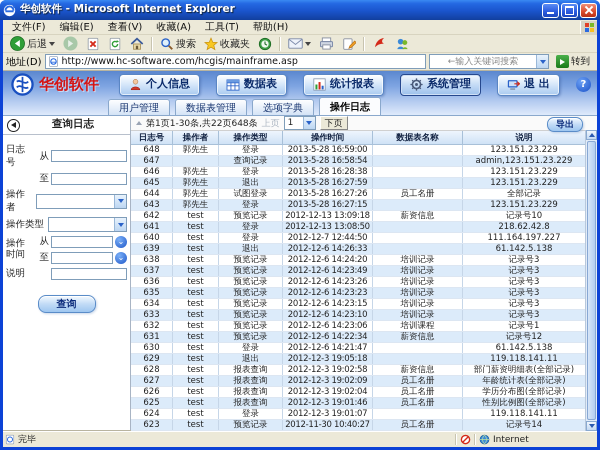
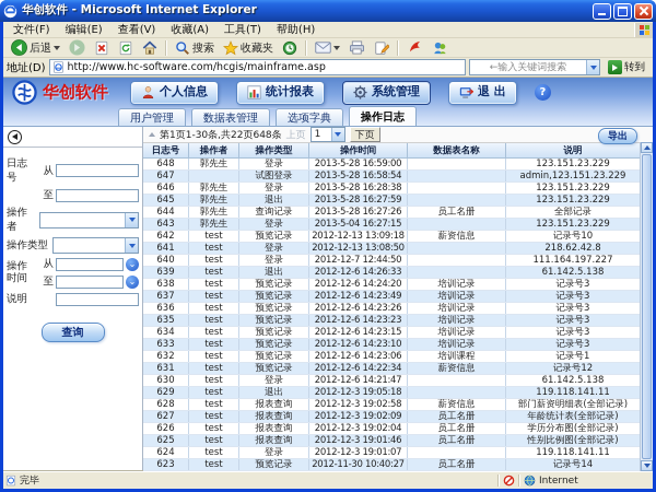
  华创软件 - Microsoft Internet Explorer
  文件(F)
  编辑(E)
  查看(V)
  收藏(A)
  工具(T)
  帮助(H)
  后退
  搜索
  收藏夹
  地址(D)
  http://www.hc-software.com/hcgis/mainframe.asp
  ←输入关键词搜索
  转到
  华创软件
  个人信息
- 数据表
  统计报表
  系统管理
  退 出
  ?
  用户管理
  数据表管理
  选项字典
  操作日志
- 查询日志
  日志号
  从
  至
  操作者
  操作类型
  操作
  时间
  从
  ⌄
  至
  ⌄
  说明
  查询
  第1页1-30条,共22页648条
  上页
  1
  下页
  导出
  日志号
  操作者
  操作类型
  操作时间
  数据表名称
  说明
  648
  郭先生
  登录
  2013-5-28 16:59:00
  123.151.23.229
  647
- 查询记录
+ 试图登录
  2013-5-28 16:58:54
  admin,123.151.23.229
  646
  郭先生
  登录
  2013-5-28 16:28:38
  123.151.23.229
  645
  郭先生
  退出
  2013-5-28 16:27:59
  123.151.23.229
  644
  郭先生
- 试图登录
+ 查询记录
  2013-5-28 16:27:26
  员工名册
  全部记录
  643
  郭先生
  登录
- 2013-5-28 16:27:15
+ 2013-5-04 16:27:15
  123.151.23.229
  642
  test
  预览记录
  2012-12-13 13:09:18
  薪资信息
  记录号10
  641
  test
  登录
  2012-12-13 13:08:50
  218.62.42.8
  640
  test
  登录
  2012-12-7 12:44:50
  111.164.197.227
  639
  test
  退出
  2012-12-6 14:26:33
  61.142.5.138
  638
  test
  预览记录
  2012-12-6 14:24:20
  培训记录
  记录号3
  637
  test
  预览记录
  2012-12-6 14:23:49
  培训记录
  记录号3
  636
  test
  预览记录
  2012-12-6 14:23:26
  培训记录
  记录号3
  635
  test
  预览记录
  2012-12-6 14:23:23
  培训记录
  记录号3
  634
  test
  预览记录
  2012-12-6 14:23:15
  培训记录
  记录号3
  633
  test
  预览记录
  2012-12-6 14:23:10
  培训记录
  记录号3
  632
  test
  预览记录
  2012-12-6 14:23:06
  培训课程
  记录号1
  631
  test
  预览记录
  2012-12-6 14:22:34
  薪资信息
  记录号12
  630
  test
  登录
  2012-12-6 14:21:47
  61.142.5.138
  629
  test
  退出
  2012-12-3 19:05:18
  119.118.141.11
  628
  test
  报表查询
  2012-12-3 19:02:58
  薪资信息
  部门薪资明细表(全部记录)
  627
  test
  报表查询
  2012-12-3 19:02:09
  员工名册
  年龄统计表(全部记录)
  626
  test
  报表查询
  2012-12-3 19:02:04
  员工名册
  学历分布图(全部记录)
  625
  test
  报表查询
  2012-12-3 19:01:46
  员工名册
  性别比例图(全部记录)
  624
  test
  登录
  2012-12-3 19:01:07
  119.118.141.11
  623
  test
  预览记录
  2012-11-30 10:40:27
  员工名册
  记录号14
  完毕
  Internet
